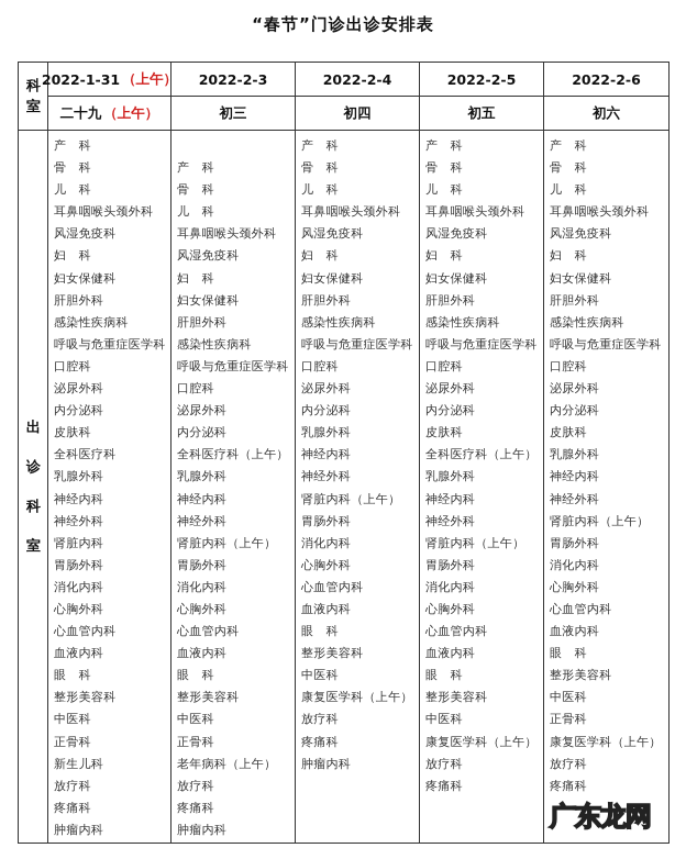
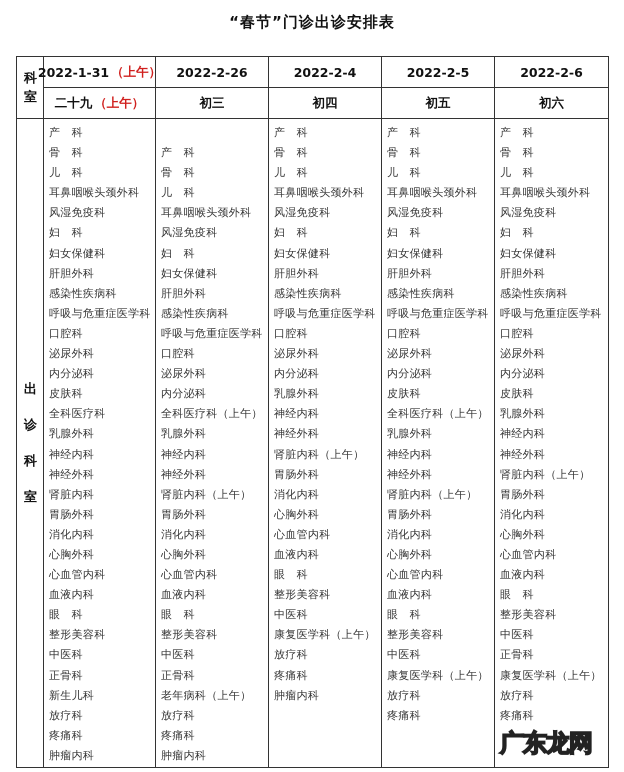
  “春节”门诊出诊安排表
  科
  室
  出
  诊
  科
  室
  2022-1-31
  （上午）
- 2022-2-3
+ 2022-2-26
  2022-2-4
  2022-2-5
  2022-2-6
  二十九
  （上午）
  初三
  初四
  初五
  初六
  产 科
  骨 科
  儿 科
  耳鼻咽喉头颈外科
  风湿免疫科
  妇 科
  妇女保健科
  肝胆外科
  感染性疾病科
  呼吸与危重症医学科
  口腔科
  泌尿外科
  内分泌科
  皮肤科
  全科医疗科
  乳腺外科
  神经内科
  神经外科
  肾脏内科
  胃肠外科
  消化内科
  心胸外科
  心血管内科
  血液内科
  眼 科
  整形美容科
  中医科
  正骨科
  新生儿科
  放疗科
  疼痛科
  肿瘤内科
  产 科
  骨 科
  儿 科
  耳鼻咽喉头颈外科
  风湿免疫科
  妇 科
  妇女保健科
  肝胆外科
  感染性疾病科
  呼吸与危重症医学科
  口腔科
  泌尿外科
  内分泌科
  全科医疗科（上午）
  乳腺外科
  神经内科
  神经外科
  肾脏内科（上午）
  胃肠外科
  消化内科
  心胸外科
  心血管内科
  血液内科
  眼 科
  整形美容科
  中医科
  正骨科
  老年病科（上午）
  放疗科
  疼痛科
  肿瘤内科
  产 科
  骨 科
  儿 科
  耳鼻咽喉头颈外科
  风湿免疫科
  妇 科
  妇女保健科
  肝胆外科
  感染性疾病科
  呼吸与危重症医学科
  口腔科
  泌尿外科
  内分泌科
  乳腺外科
  神经内科
  神经外科
  肾脏内科（上午）
  胃肠外科
  消化内科
  心胸外科
  心血管内科
  血液内科
  眼 科
  整形美容科
  中医科
  康复医学科（上午）
  放疗科
  疼痛科
  肿瘤内科
  产 科
  骨 科
  儿 科
  耳鼻咽喉头颈外科
  风湿免疫科
  妇 科
  妇女保健科
  肝胆外科
  感染性疾病科
  呼吸与危重症医学科
  口腔科
  泌尿外科
  内分泌科
  皮肤科
  全科医疗科（上午）
  乳腺外科
  神经内科
  神经外科
  肾脏内科（上午）
  胃肠外科
  消化内科
  心胸外科
  心血管内科
  血液内科
  眼 科
  整形美容科
  中医科
  康复医学科（上午）
  放疗科
  疼痛科
  产 科
  骨 科
  儿 科
  耳鼻咽喉头颈外科
  风湿免疫科
  妇 科
  妇女保健科
  肝胆外科
  感染性疾病科
  呼吸与危重症医学科
  口腔科
  泌尿外科
  内分泌科
  皮肤科
  乳腺外科
  神经内科
  神经外科
  肾脏内科（上午）
  胃肠外科
  消化内科
  心胸外科
  心血管内科
  血液内科
  眼 科
  整形美容科
  中医科
  正骨科
  康复医学科（上午）
  放疗科
  疼痛科
  广东龙网
